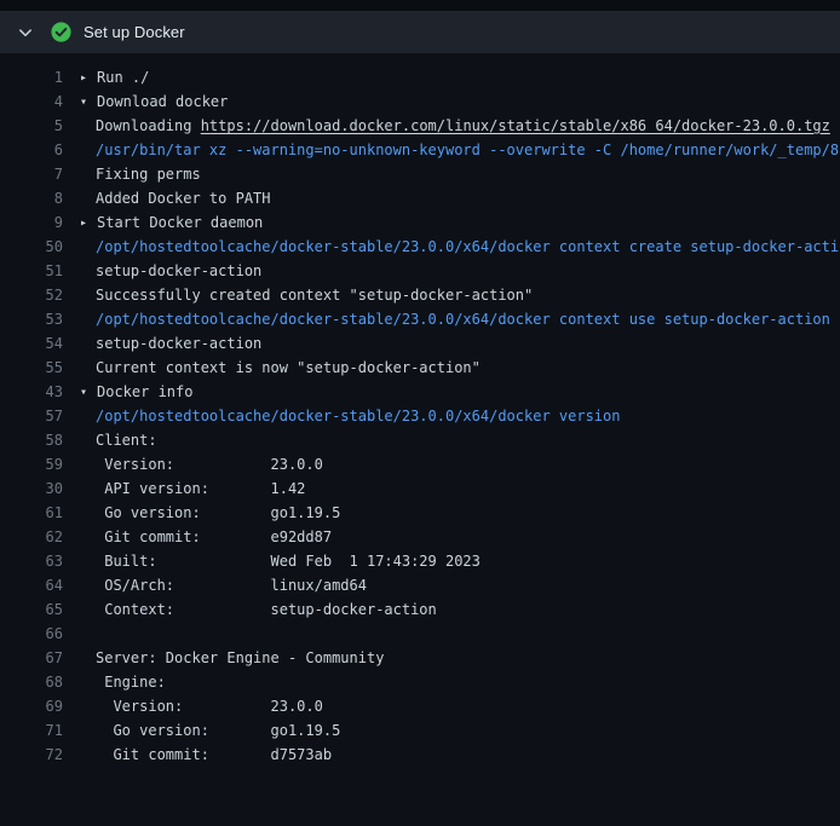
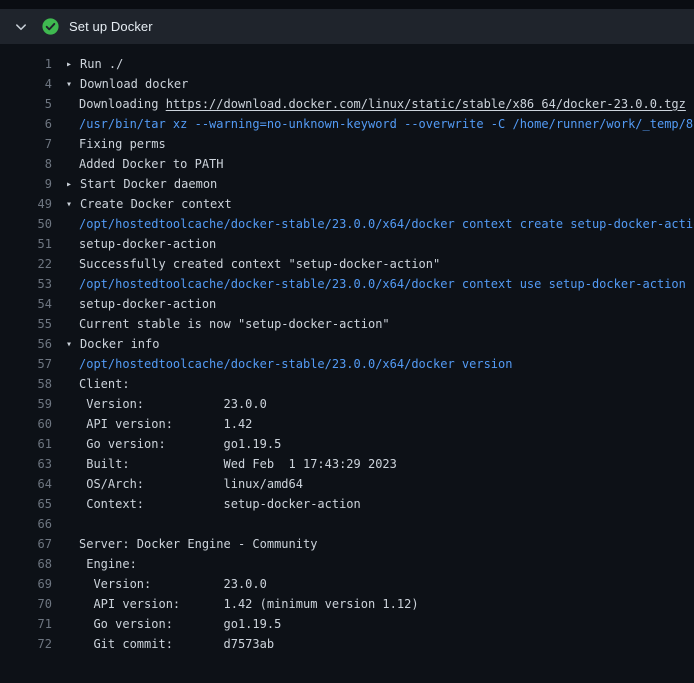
  Set up Docker
  1
  ▸ Run ./
  4
  ▾ Download docker
  5
  Downloading https://download.docker.com/linux/static/stable/x86_64/docker-23.0.0.tgz
  6
  /usr/bin/tar xz --warning=no-unknown-keyword --overwrite -C /home/runner/work/_temp/8
  7
  Fixing perms
  8
  Added Docker to PATH
  9
  ▸ Start Docker daemon
+ 49
+ ▾ Create Docker context
  50
  /opt/hostedtoolcache/docker-stable/23.0.0/x64/docker context create setup-docker-acti
  51
  setup-docker-action
- 52
+ 22
  Successfully created context "setup-docker-action"
  53
  /opt/hostedtoolcache/docker-stable/23.0.0/x64/docker context use setup-docker-action
  54
  setup-docker-action
  55
- Current context is now "setup-docker-action"
+ Current stable is now "setup-docker-action"
- 43
+ 56
  ▾ Docker info
  57
  /opt/hostedtoolcache/docker-stable/23.0.0/x64/docker version
  58
  Client:
  59
  Version: 23.0.0
- 30
+ 60
  API version: 1.42
  61
  Go version: go1.19.5
- 62
- Git commit: e92dd87
  63
  Built: Wed Feb 1 17:43:29 2023
  64
  OS/Arch: linux/amd64
  65
  Context: setup-docker-action
  66
  67
  Server: Docker Engine - Community
  68
  Engine:
  69
  Version: 23.0.0
+ 70
+ API version: 1.42 (minimum version 1.12)
  71
  Go version: go1.19.5
  72
  Git commit: d7573ab
